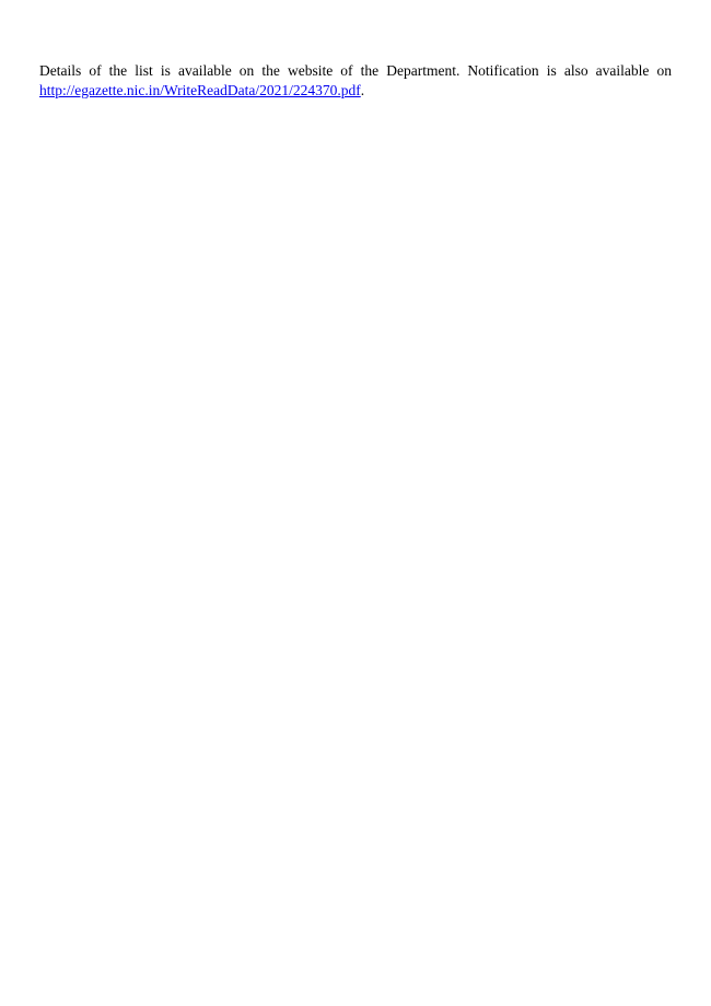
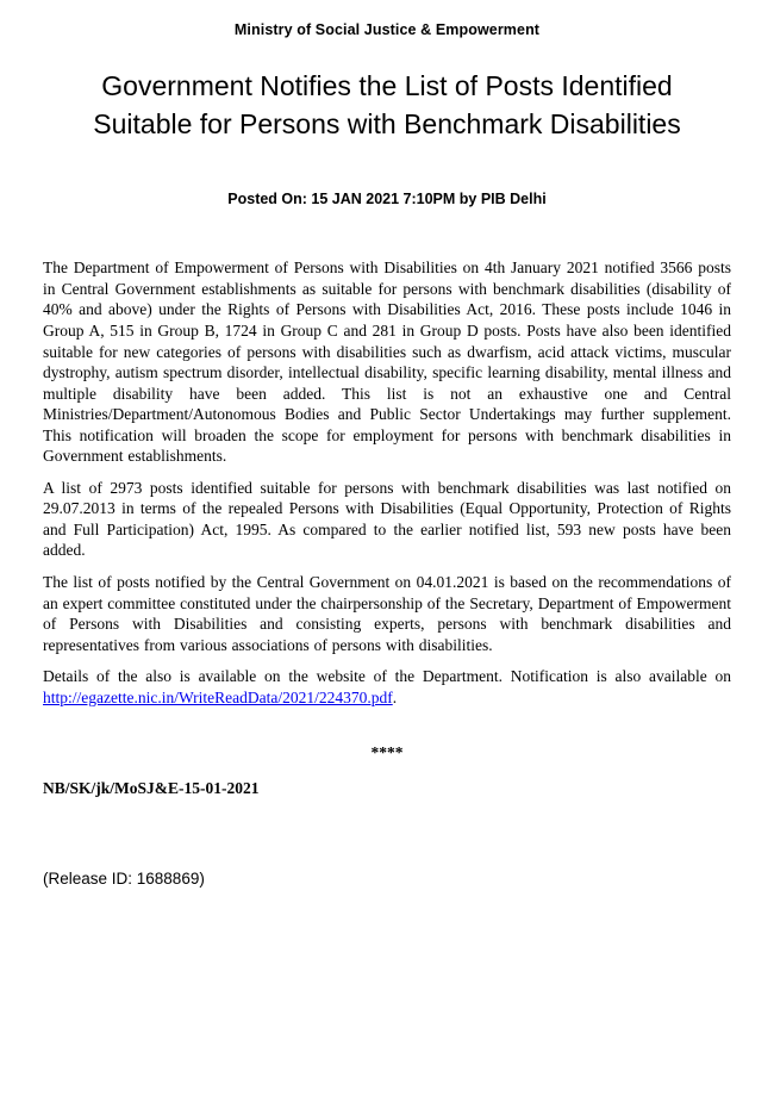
+ Ministry of Social Justice & Empowerment
+ Government Notifies the List of Posts Identified Suitable for Persons with Benchmark Disabilities
+ Posted On: 15 JAN 2021 7:10PM by PIB Delhi
+ The Department of Empowerment of Persons with Disabilities on 4th January 2021 notified 3566 posts in Central Government establishments as suitable for persons with benchmark disabilities (disability of 40% and above) under the Rights of Persons with Disabilities Act, 2016. These posts include 1046 in Group A, 515 in Group B, 1724 in Group C and 281 in Group D posts. Posts have also been identified suitable for new categories of persons with disabilities such as dwarfism, acid attack victims, muscular dystrophy, autism spectrum disorder, intellectual disability, specific learning disability, mental illness and multiple disability have been added. This list is not an exhaustive one and Central Ministries/Department/Autonomous Bodies and Public Sector Undertakings may further supplement. This notification will broaden the scope for employment for persons with benchmark disabilities in Government establishments.
+ A list of 2973 posts identified suitable for persons with benchmark disabilities was last notified on 29.07.2013 in terms of the repealed Persons with Disabilities (Equal Opportunity, Protection of Rights and Full Participation) Act, 1995. As compared to the earlier notified list, 593 new posts have been added.
+ The list of posts notified by the Central Government on 04.01.2021 is based on the recommendations of an expert committee constituted under the chairpersonship of the Secretary, Department of Empowerment of Persons with Disabilities and consisting experts, persons with benchmark disabilities and representatives from various associations of persons with disabilities.
- Details of the list is available on the website of the Department. Notification is also available on http://egazette.nic.in/WriteReadData/2021/224370.pdf.
+ Details of the also is available on the website of the Department. Notification is also available on http://egazette.nic.in/WriteReadData/2021/224370.pdf.
+ ****
+ NB/SK/jk/MoSJ&E-15-01-2021
+ (Release ID: 1688869)
